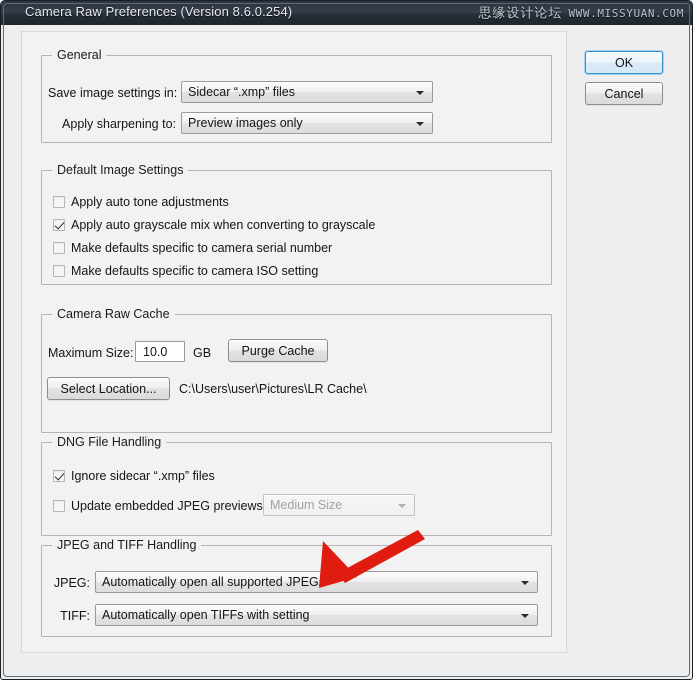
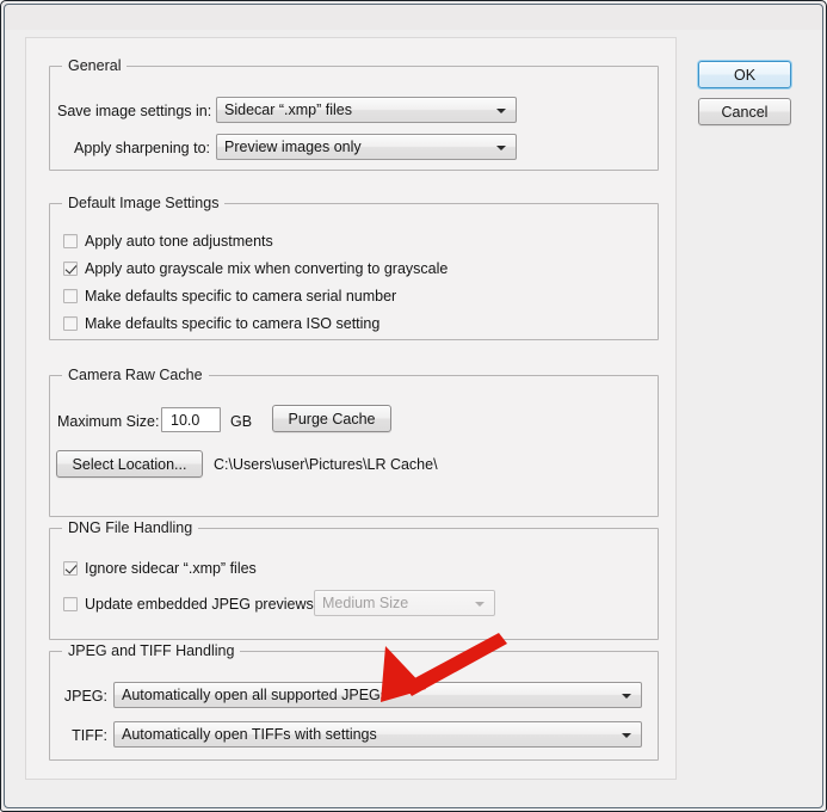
- Camera Raw Preferences (Version 8.6.0.254)
- 思缘设计论坛
- WWW.MISSYUAN.COM
  OK
  Cancel
  General
  Save image settings in:
  Sidecar “.xmp” files
  Apply sharpening to:
  Preview images only
  Default Image Settings
  Apply auto tone adjustments
  Apply auto grayscale mix when converting to grayscale
  Make defaults specific to camera serial number
  Make defaults specific to camera ISO setting
  Camera Raw Cache
  Maximum Size:
  10.0
  GB
  Purge Cache
  Select Location...
  C:\Users\user\Pictures\LR Cache\
  DNG File Handling
  Ignore sidecar “.xmp” files
  Update embedded JPEG previews
  Medium Size
  JPEG and TIFF Handling
  JPEG:
  Automatically open all supported JPEG
  TIFF:
- Automatically open TIFFs with setting
+ Automatically open TIFFs with settings
